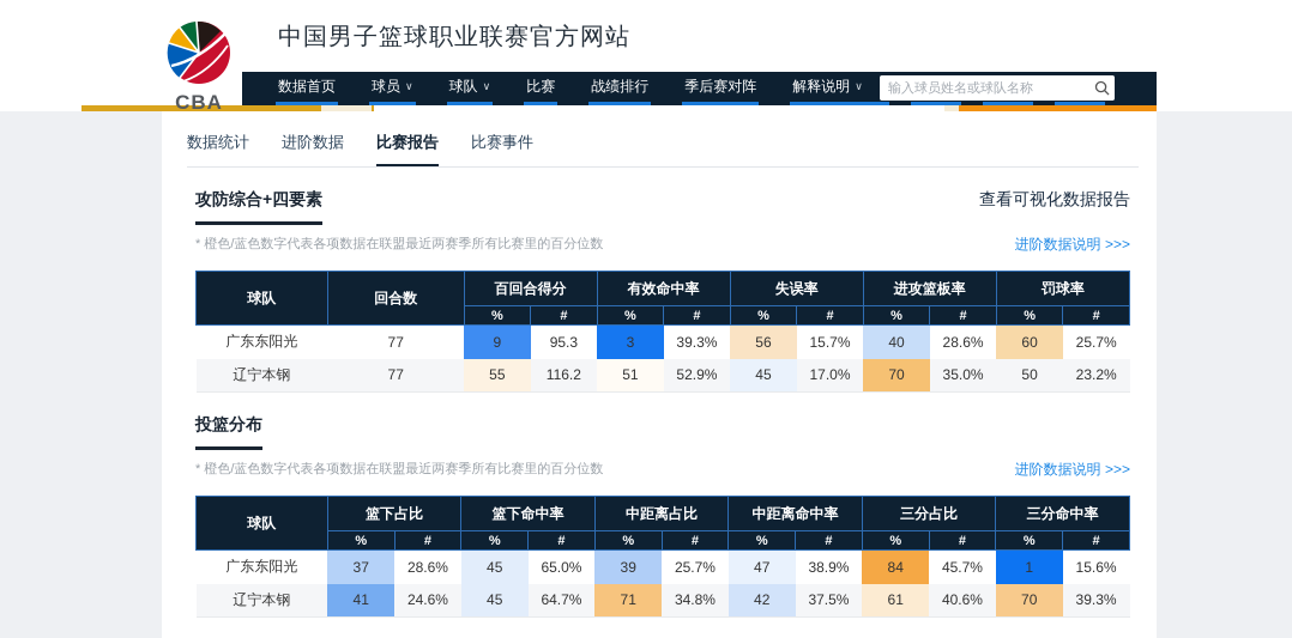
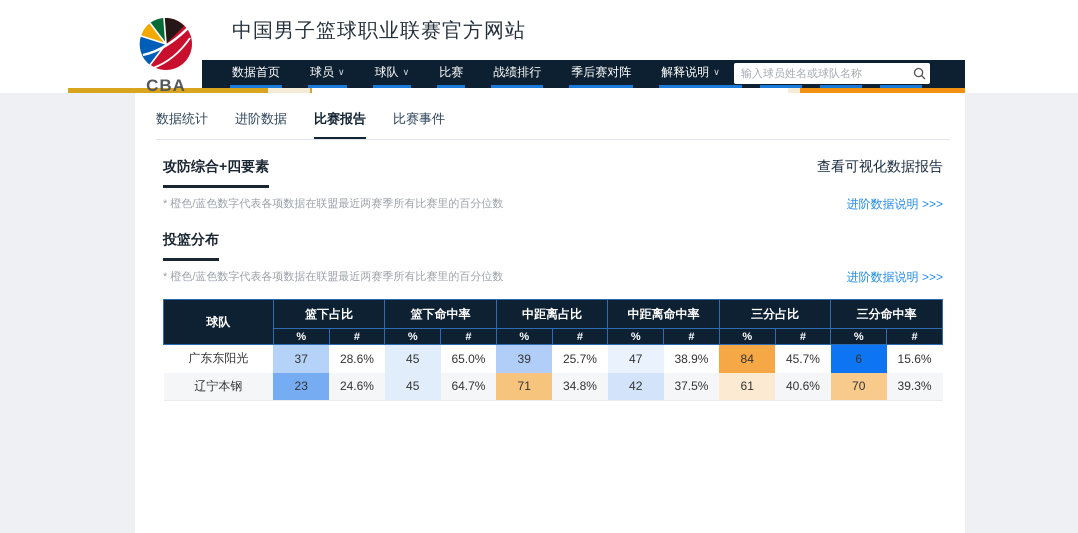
  CBA
  中国男子篮球职业联赛官方网站
  数据首页
  球员
  ∨
  球队
  ∨
  比赛
  战绩排行
  季后赛对阵
  解释说明
  ∨
  输入球员姓名或球队名称
  数据统计
  进阶数据
  比赛报告
  比赛事件
  攻防综合+四要素
  查看可视化数据报告
  * 橙色/蓝色数字代表各项数据在联盟最近两赛季所有比赛里的百分位数
  进阶数据说明 >>>
- 球队	回合数	百回合得分	有效命中率	失误率	进攻篮板率	罚球率
- %	#	%	#	%	#	%	#	%	#
- 广东东阳光	77	9	95.3	3	39.3%	56	15.7%	40	28.6%	60	25.7%
- 辽宁本钢	77	55	116.2	51	52.9%	45	17.0%	70	35.0%	50	23.2%
  投篮分布
  * 橙色/蓝色数字代表各项数据在联盟最近两赛季所有比赛里的百分位数
  进阶数据说明 >>>
  球队	篮下占比	篮下命中率	中距离占比	中距离命中率	三分占比	三分命中率
  %	#	%	#	%	#	%	#	%	#	%	#
- 广东东阳光	37	28.6%	45	65.0%	39	25.7%	47	38.9%	84	45.7%	1	15.6%
+ 广东东阳光	37	28.6%	45	65.0%	39	25.7%	47	38.9%	84	45.7%	6	15.6%
- 辽宁本钢	41	24.6%	45	64.7%	71	34.8%	42	37.5%	61	40.6%	70	39.3%
+ 辽宁本钢	23	24.6%	45	64.7%	71	34.8%	42	37.5%	61	40.6%	70	39.3%
